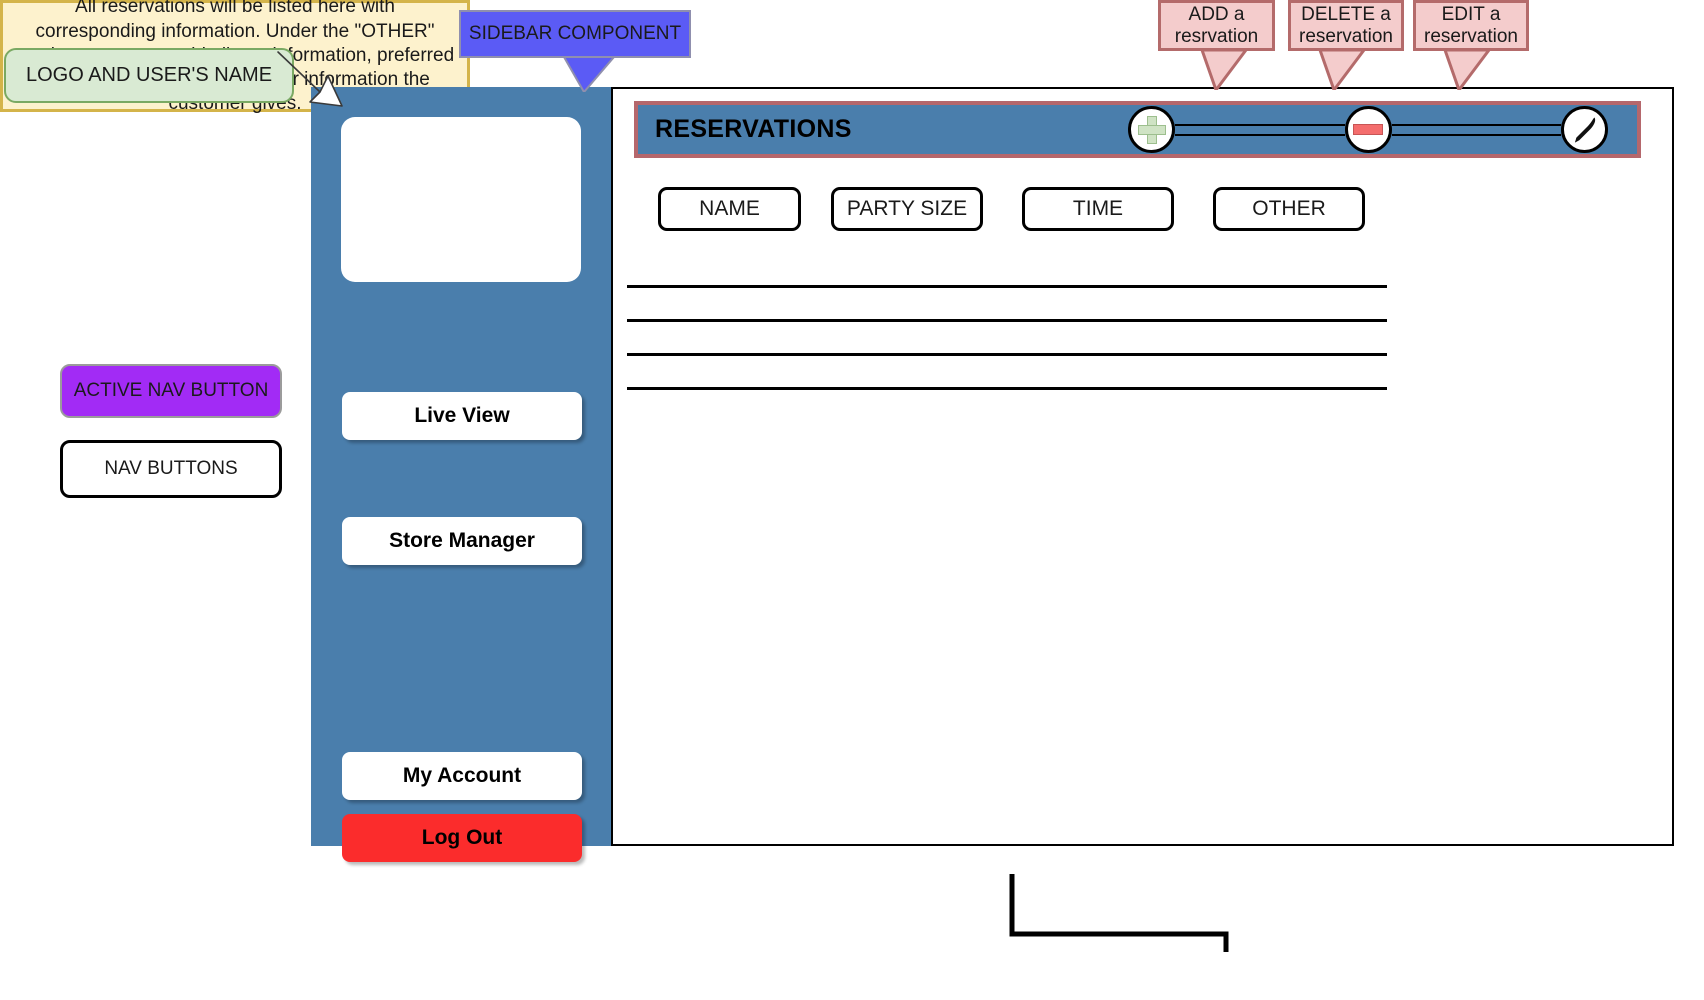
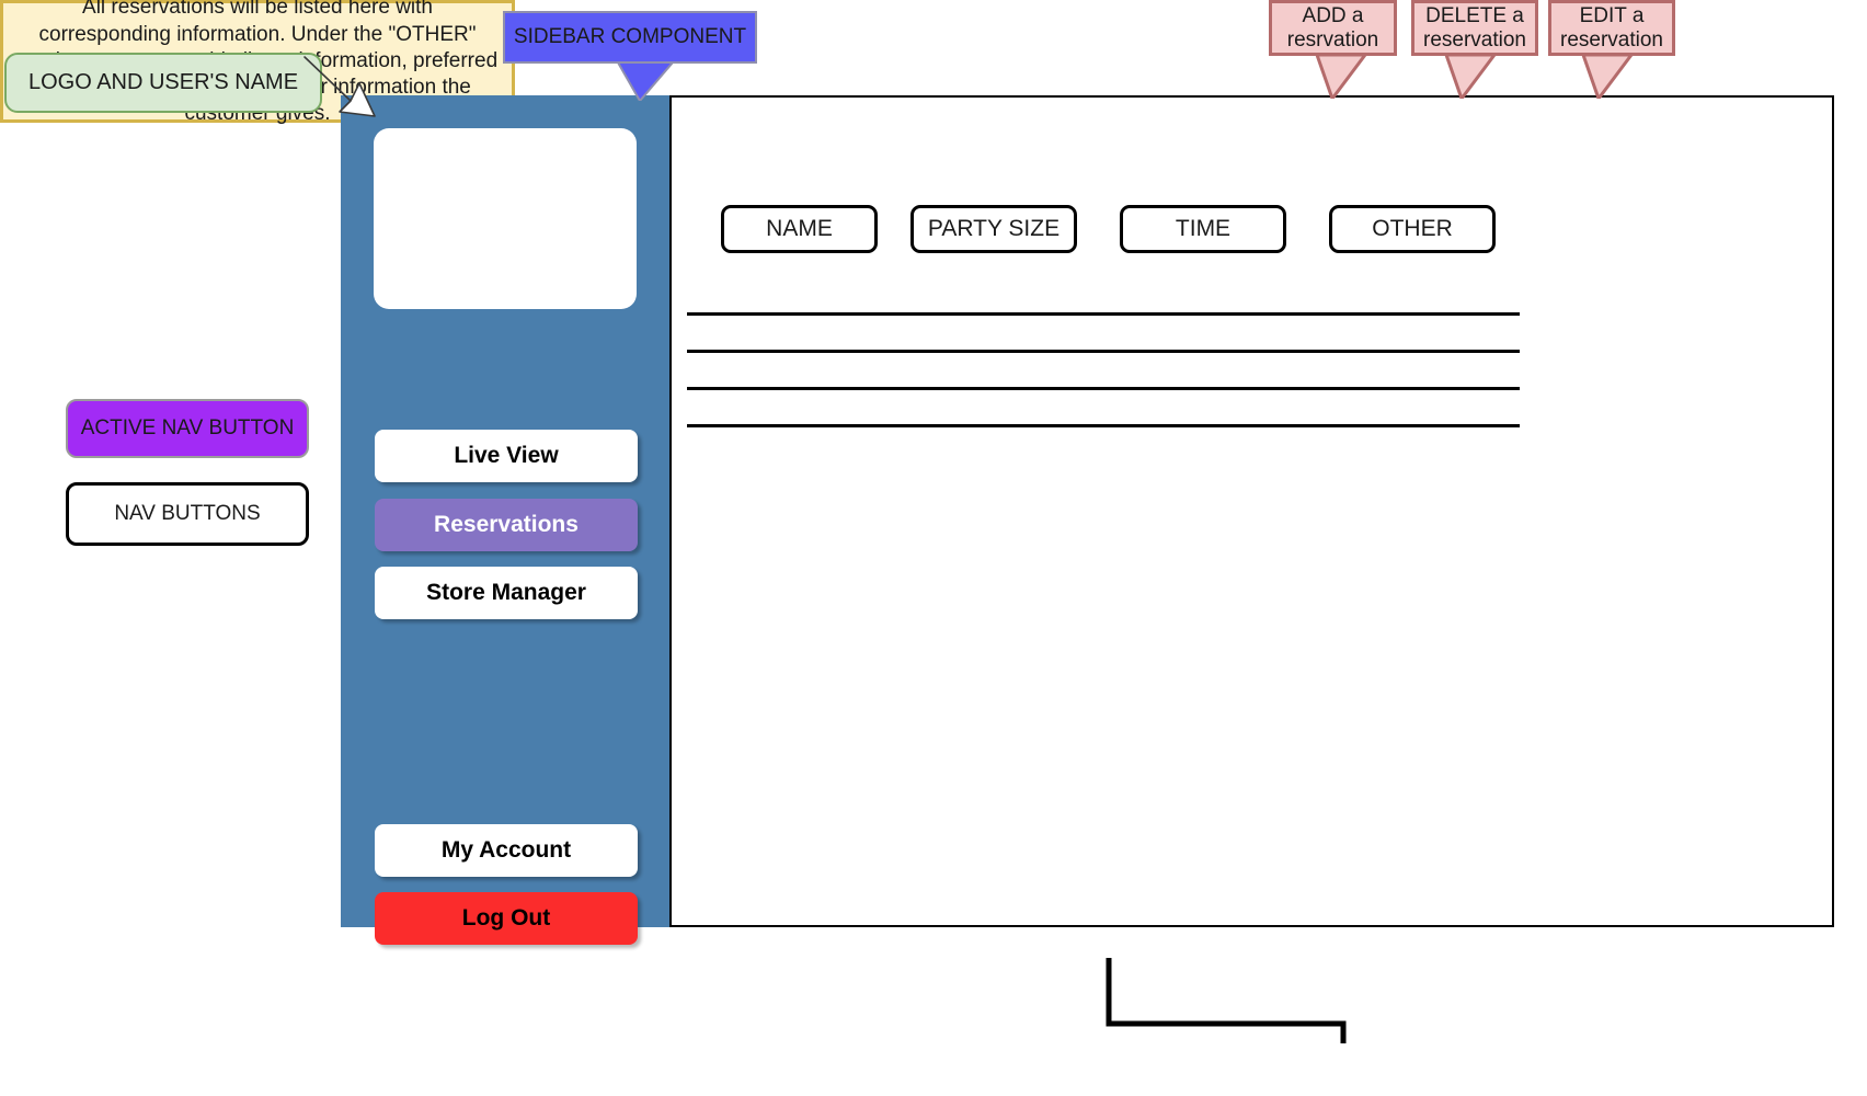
  Live View
+ Reservations
  Store Manager
  My Account
  Log Out
- RESERVATIONS
  NAME
  PARTY SIZE
  TIME
  OTHER
  LOGO AND USER'S NAME
  SIDEBAR COMPONENT
  ADD a resrvation
  DELETE a reservation
  EDIT a reservation
  ACTIVE NAV BUTTON
  NAV BUTTONS
